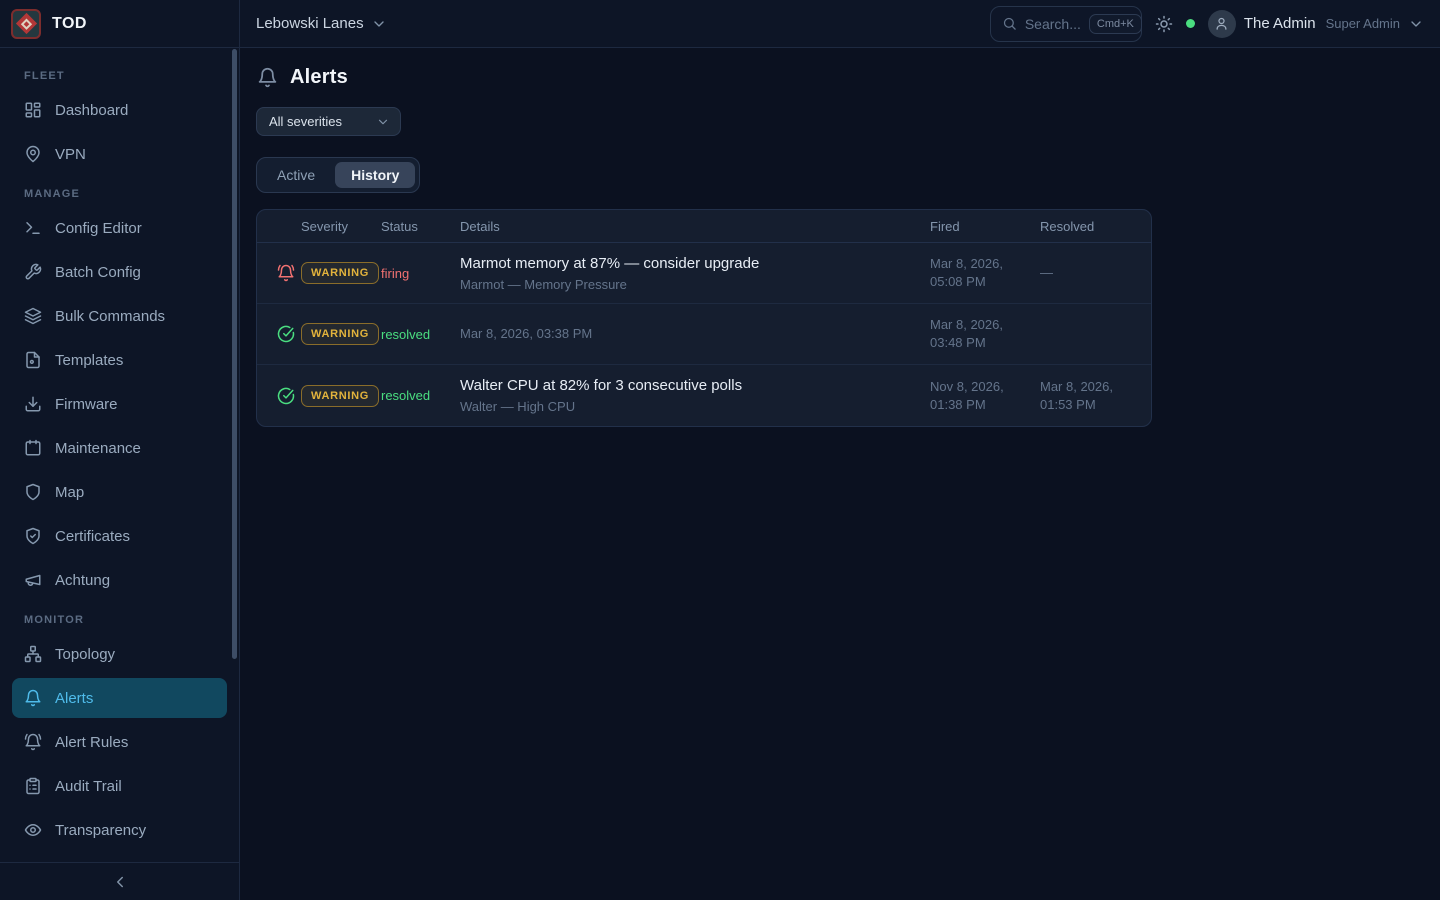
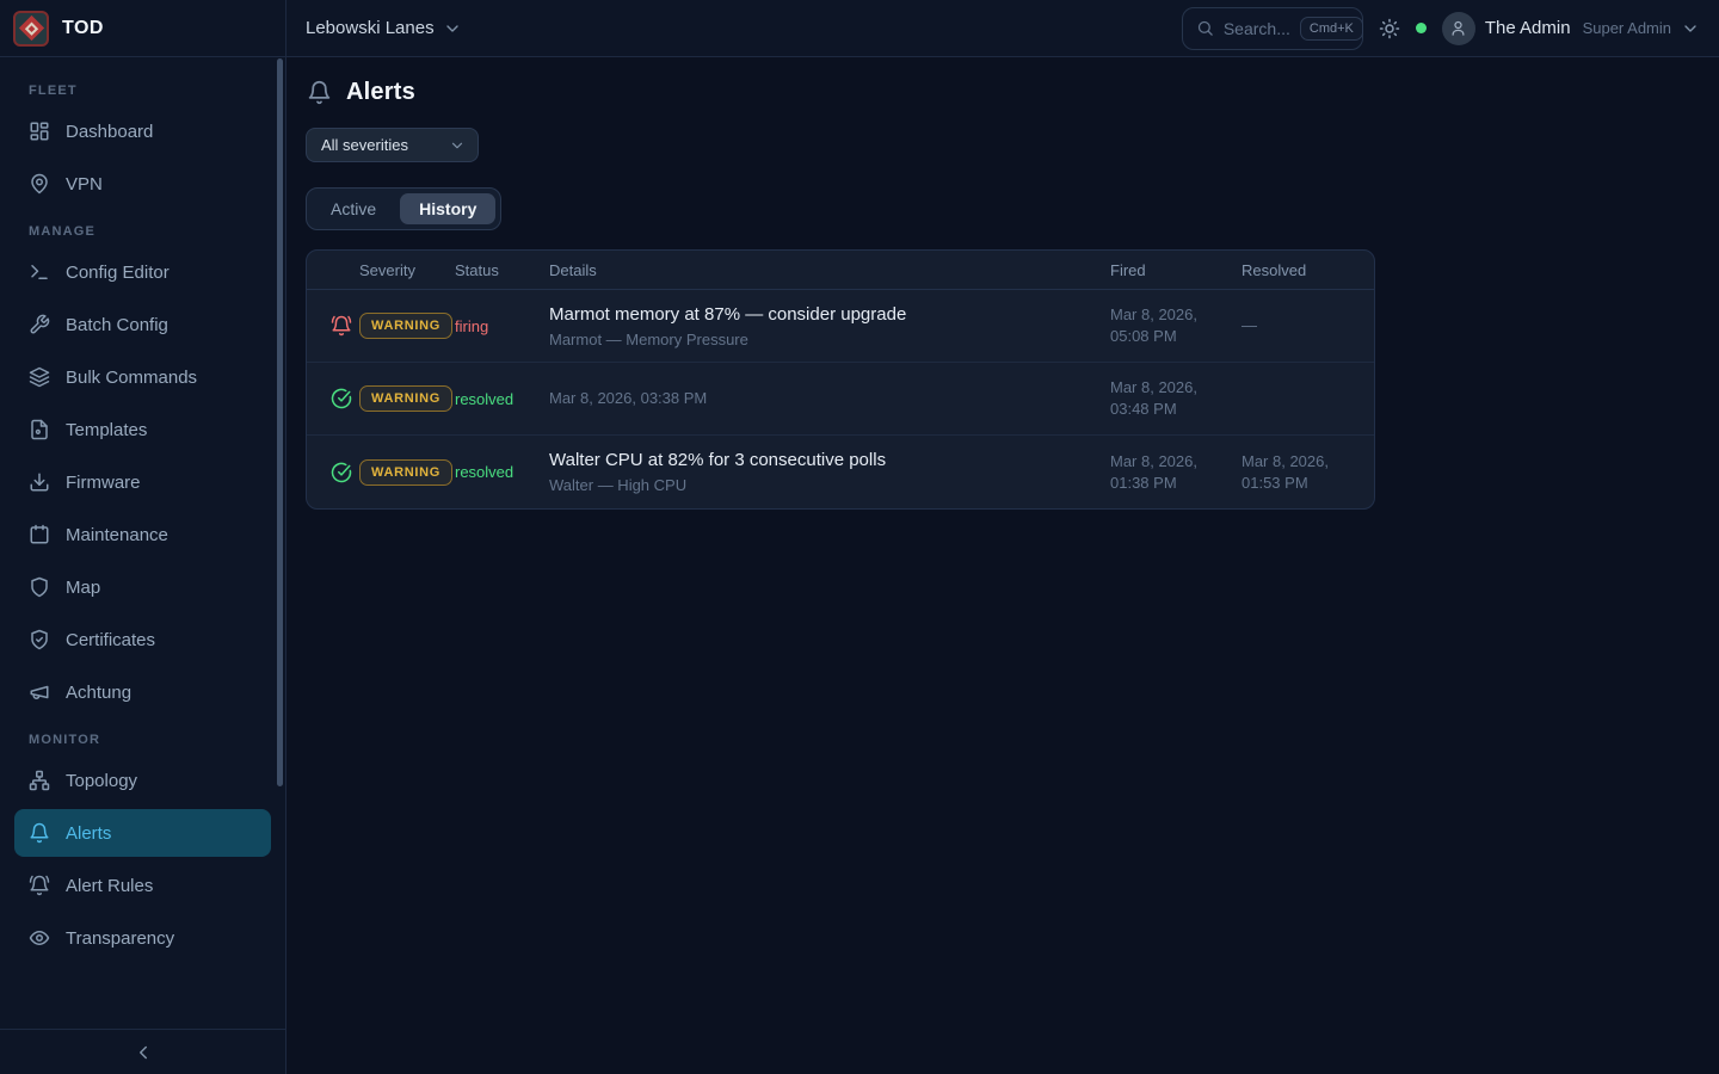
  TOD
  FLEET
  Dashboard
  VPN
  MANAGE
  Config Editor
  Batch Config
  Bulk Commands
  Templates
  Firmware
  Maintenance
  Map
  Certificates
  Achtung
  MONITOR
  Topology
  Alerts
  Alert Rules
- Audit Trail
  Transparency
  Lebowski Lanes
  Search...
  Cmd+K
  The Admin
  Super Admin
  Alerts
  All severities
  Active
  History
  Severity
  Status
  Details
  Fired
  Resolved
  WARNING
  firing
  Marmot memory at 87% — consider upgrade
  Marmot — Memory Pressure
  Mar 8, 2026, 05:08 PM
  —
  WARNING
  resolved
  Mar 8, 2026, 03:38 PM
  Mar 8, 2026, 03:48 PM
  WARNING
  resolved
  Walter CPU at 82% for 3 consecutive polls
  Walter — High CPU
- Nov 8, 2026, 01:38 PM
+ Mar 8, 2026, 01:38 PM
  Mar 8, 2026, 01:53 PM
